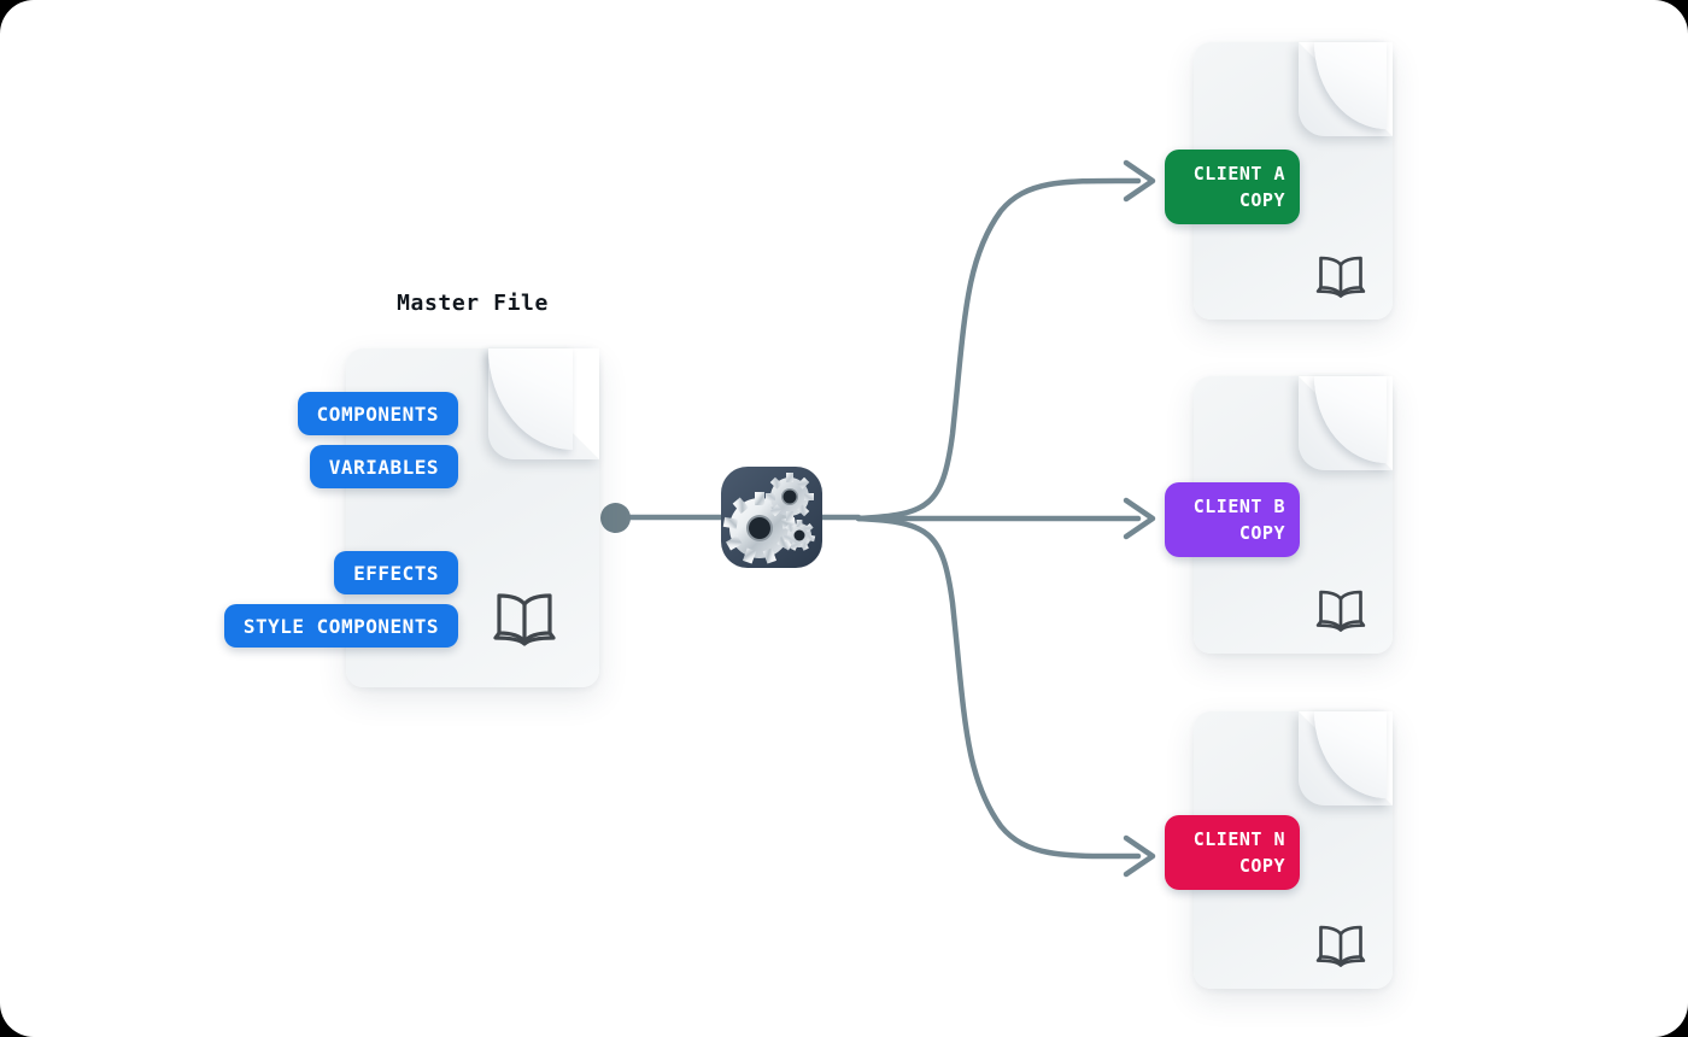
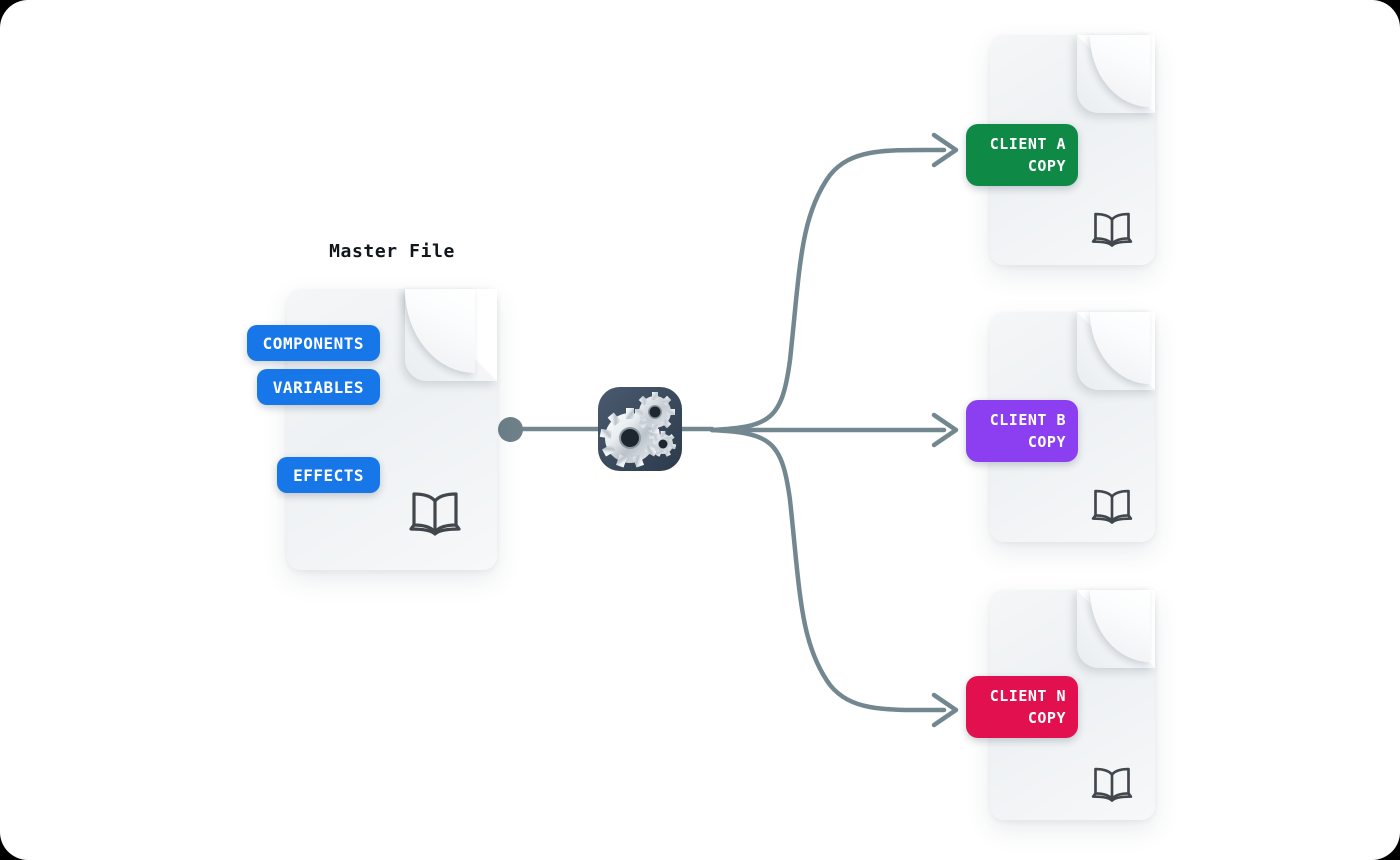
  Master File
  COMPONENTS
  VARIABLES
  EFFECTS
- STYLE COMPONENTS
  CLIENT A
  COPY
  CLIENT B
  COPY
  CLIENT N
  COPY
